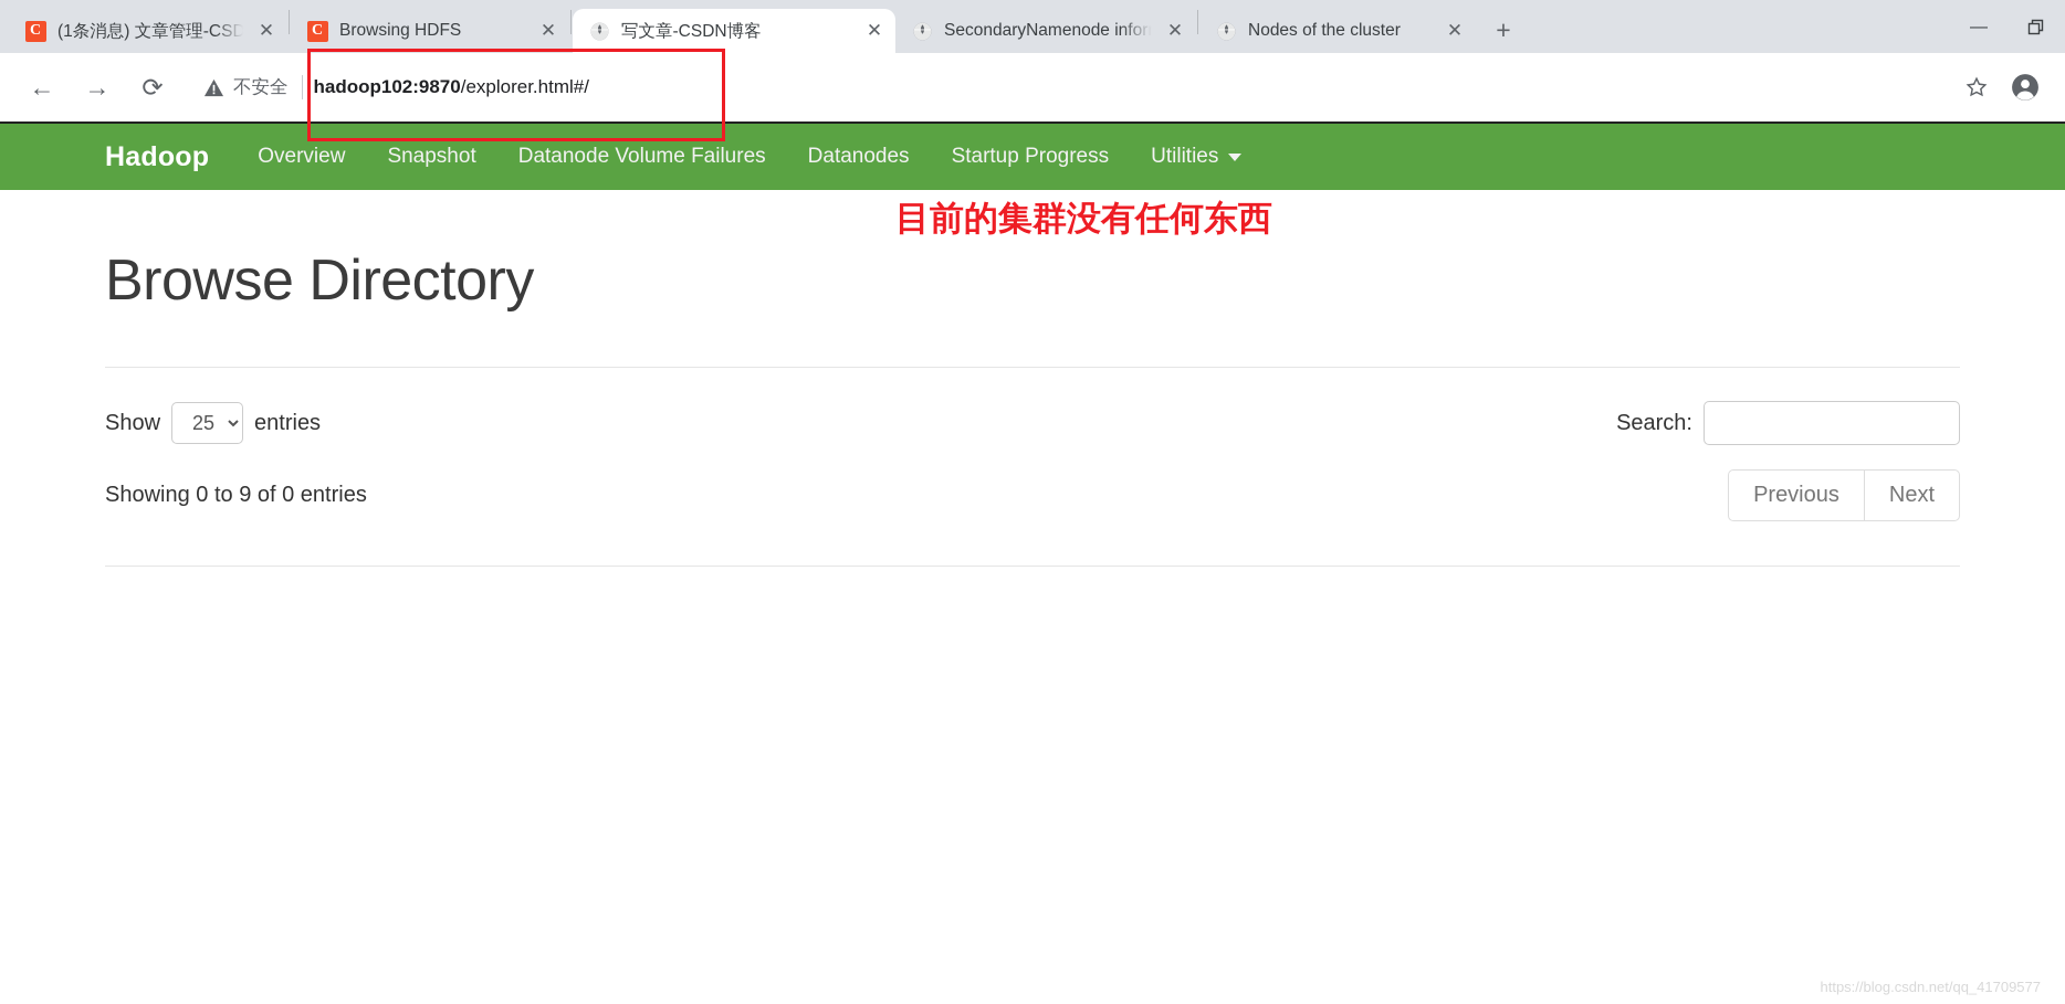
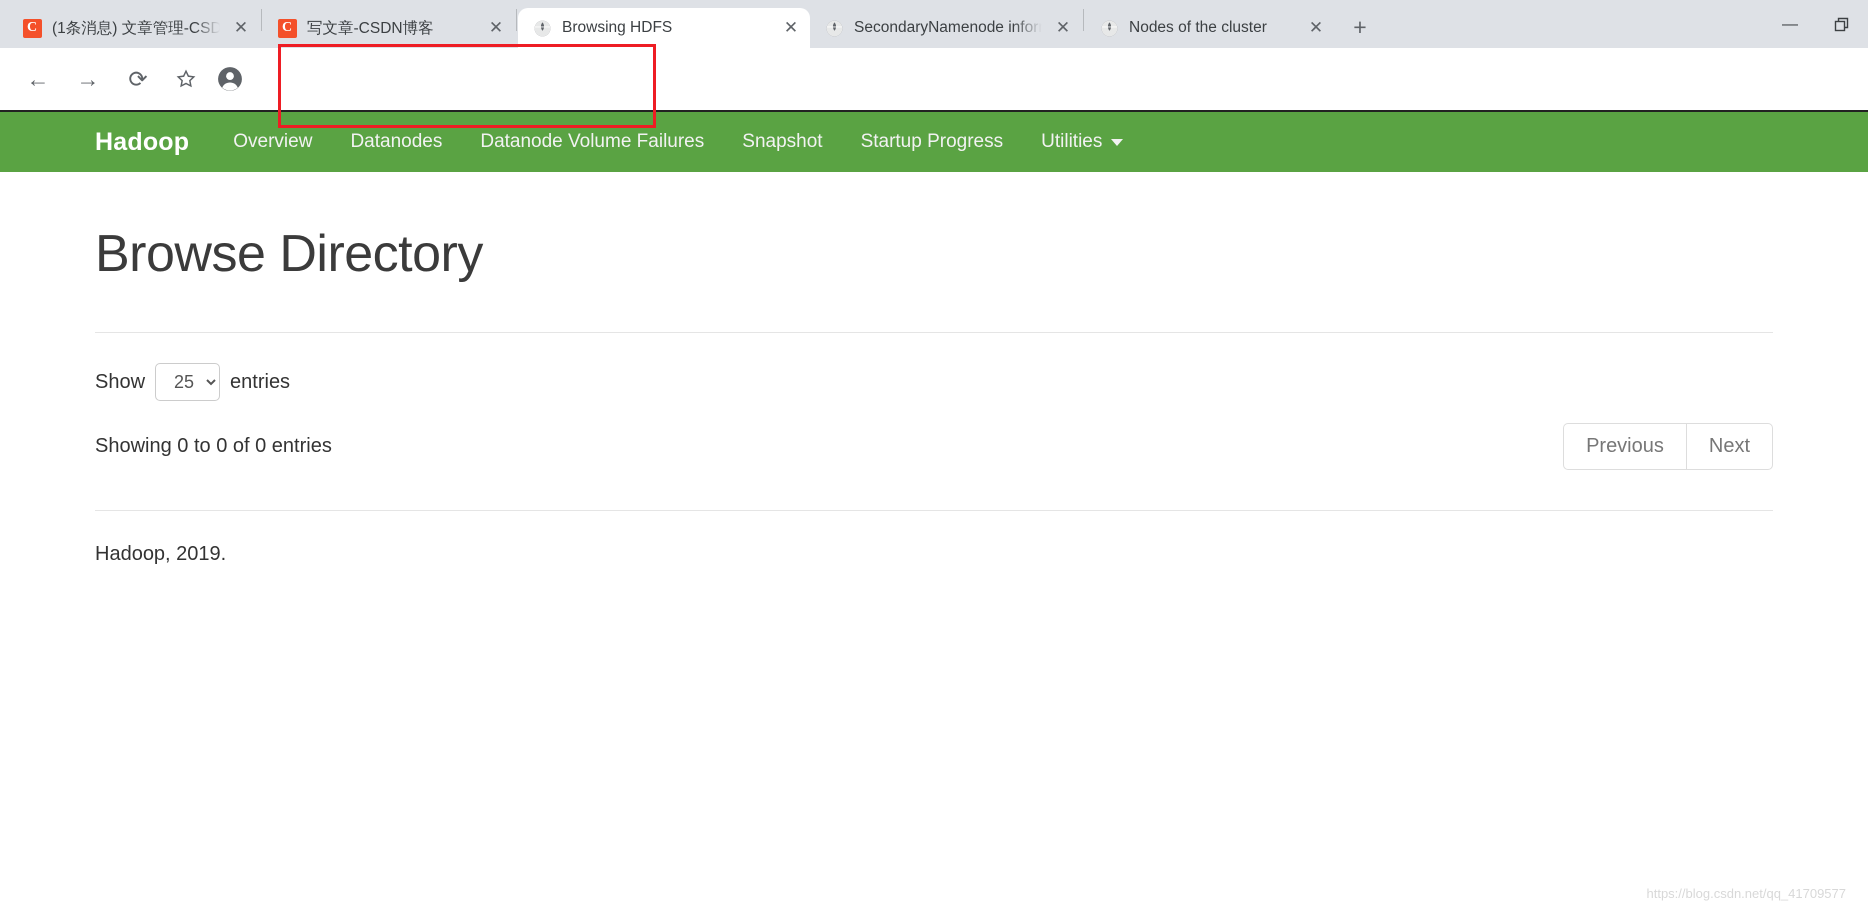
  C
  (1条消息) 文章管理-CSD
  ✕
  C
- Browsing HDFS
+ 写文章-CSDN博客
  ✕
- 写文章-CSDN博客
+ Browsing HDFS
  ✕
  SecondaryNamenode infor
  ✕
  Nodes of the cluster
  ✕
  +
  —
  ←
  →
  ⟳
- 不安全
- hadoop102:9870/explorer.html#/
  Hadoop
  Overview
- Snapshot
+ Datanodes
  Datanode Volume Failures
- Datanodes
+ Snapshot
  Startup Progress
  Utilities
  Browse Directory
- 目前的集群没有任何东西
  Show
  25
  entries
- Search:
- Showing 0 to 9 of 0 entries
+ Showing 0 to 0 of 0 entries
  Previous
  Next
+ Hadoop, 2019.
  https://blog.csdn.net/qq_41709577
